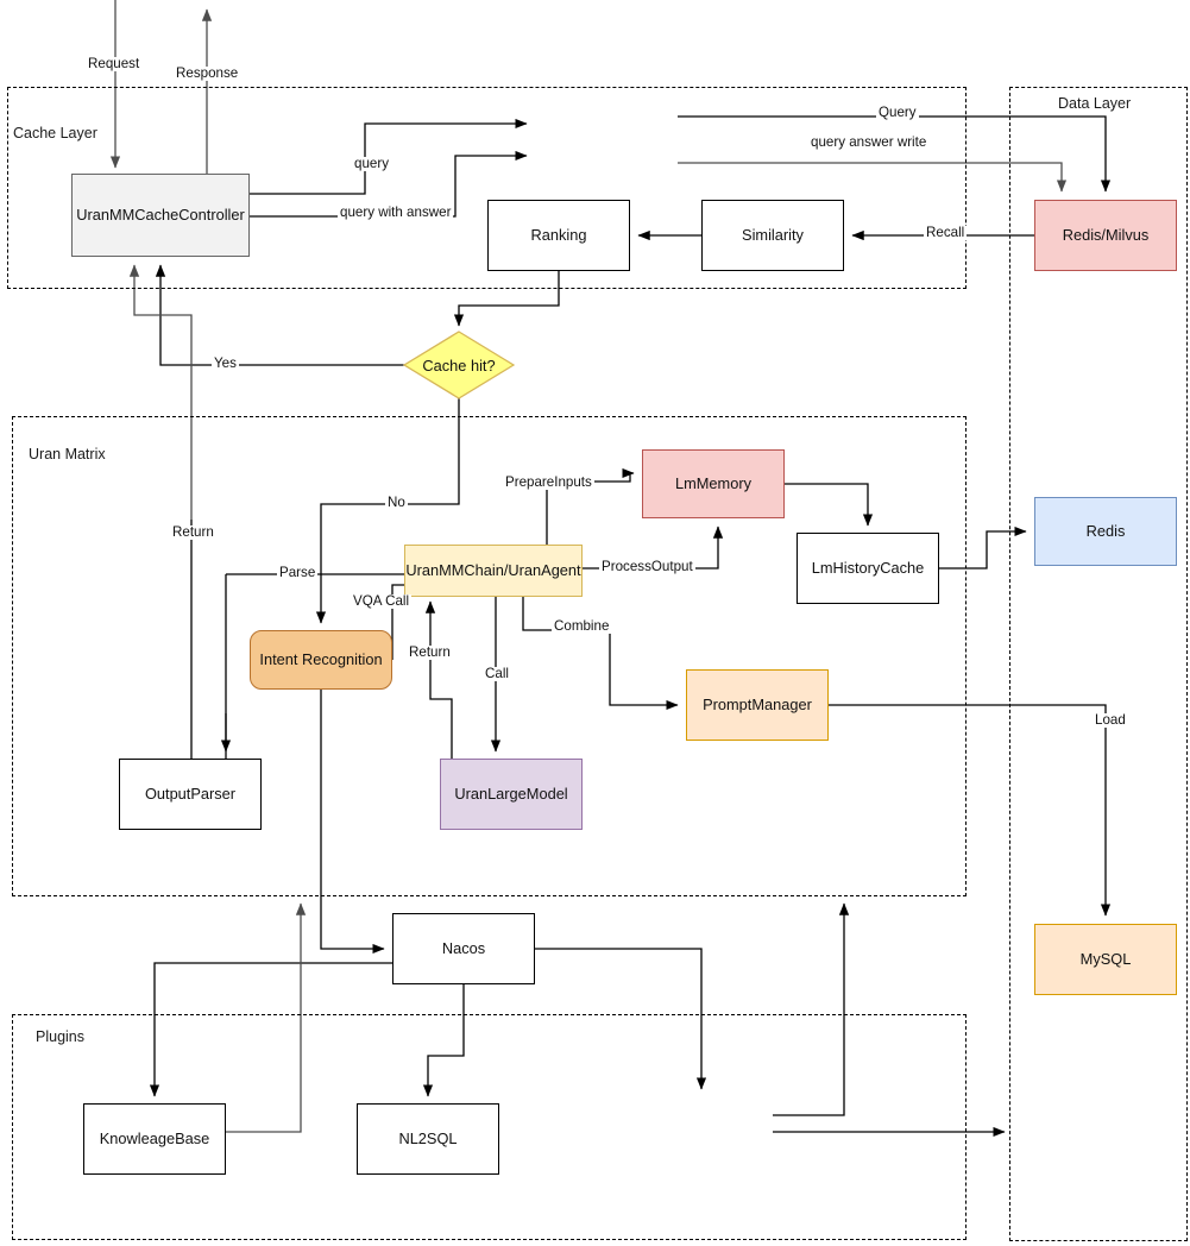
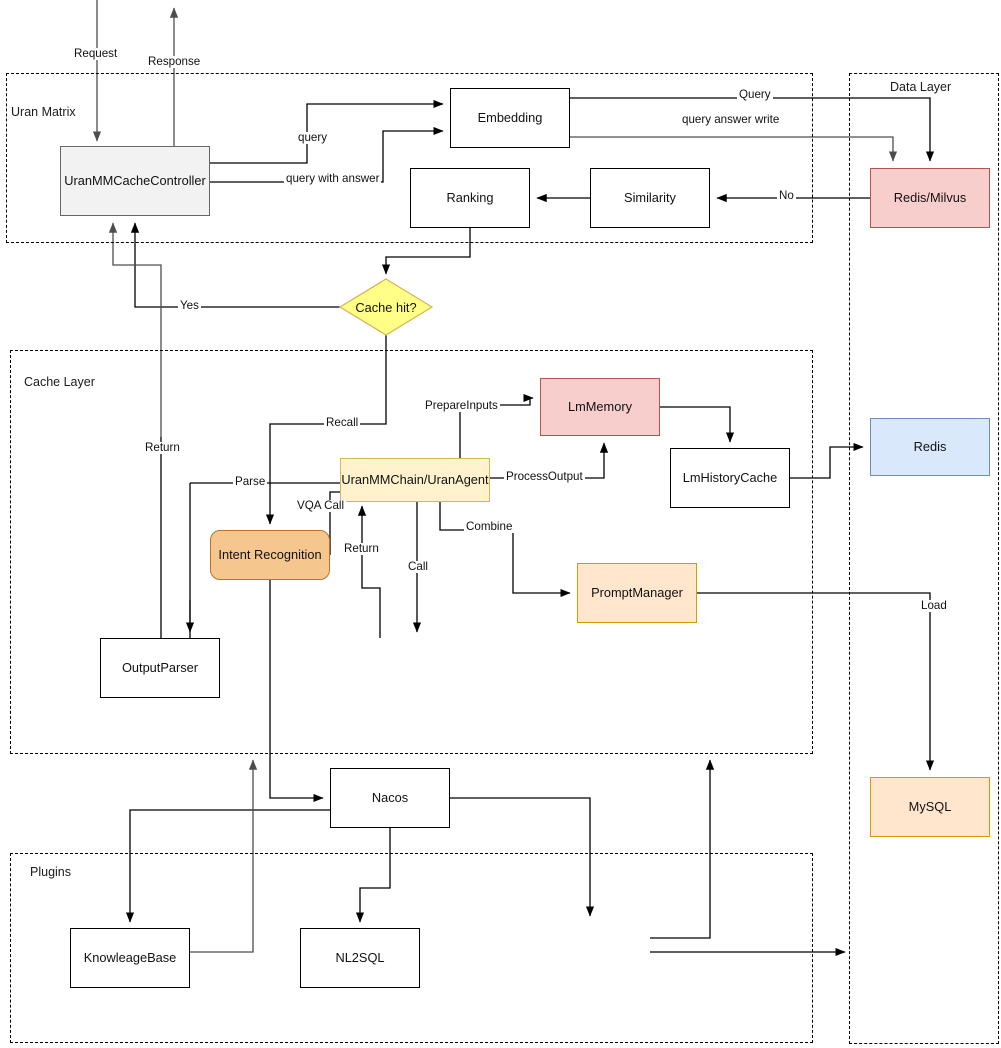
- Cache Layer
+ Uran Matrix
  Data Layer
- Uran Matrix
+ Cache Layer
  Plugins
  UranMMCacheController
+ Embedding
  Ranking
  Similarity
  Redis/Milvus
  Cache hit?
  UranMMChain/UranAgent
  Intent Recognition
  LmMemory
  LmHistoryCache
  Redis
  PromptManager
  OutputParser
- UranLargeModel
  MySQL
  Nacos
  KnowleageBase
  NL2SQL
  Request
  Response
  query
  query with answer
  Query
  query answer write
- Recall
+ No
  Yes
- No
+ Recall
  Return
  Parse
  PrepareInputs
  ProcessOutput
  VQA Call
  Return
  Call
  Combine
  Load
